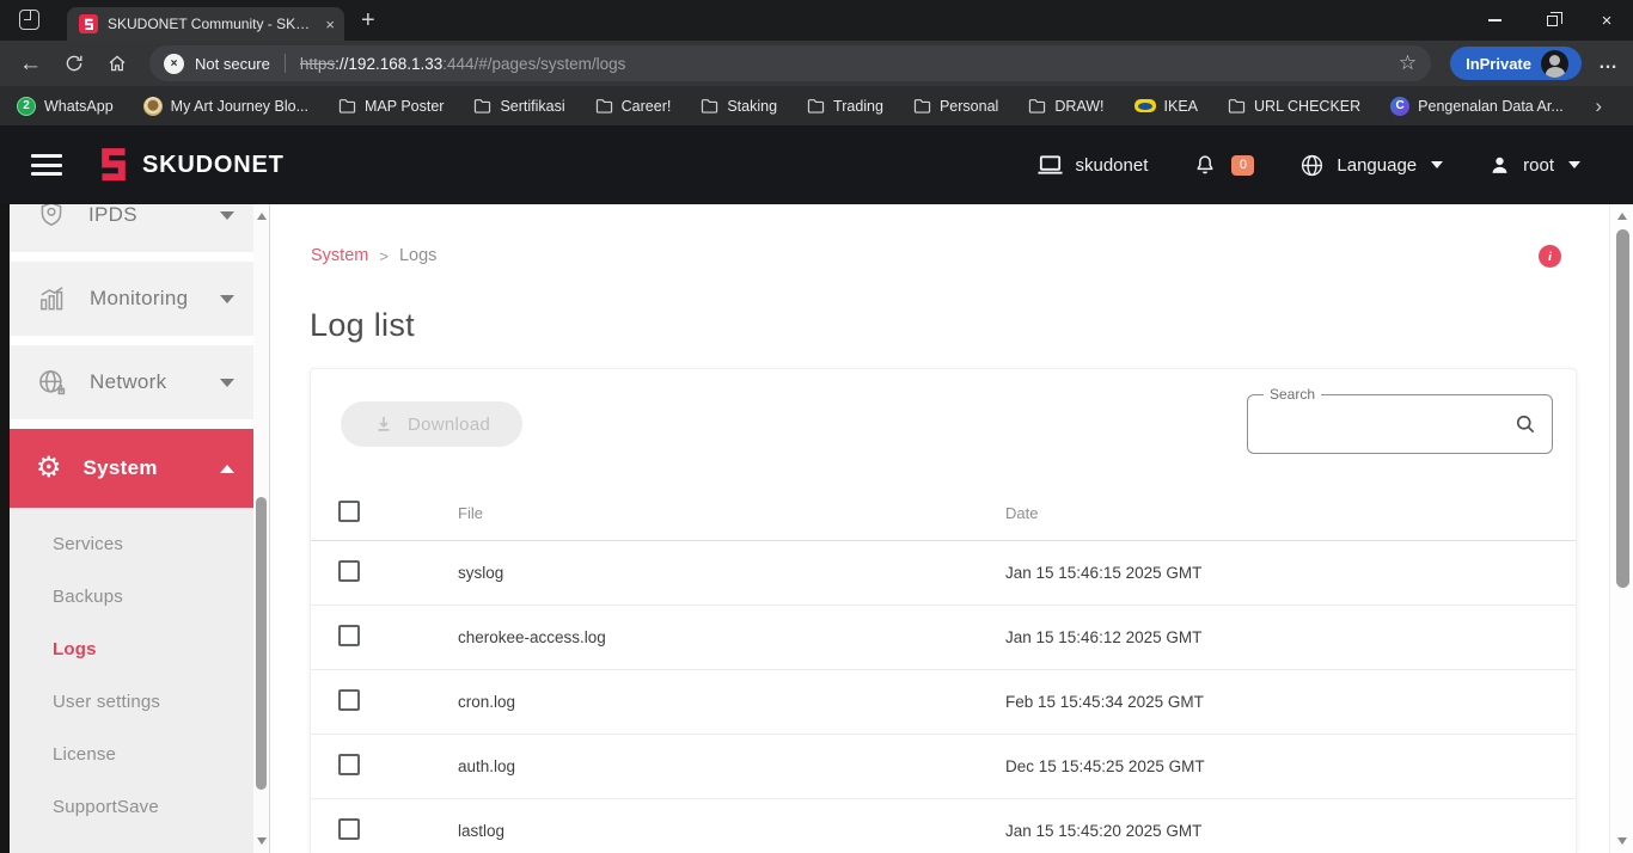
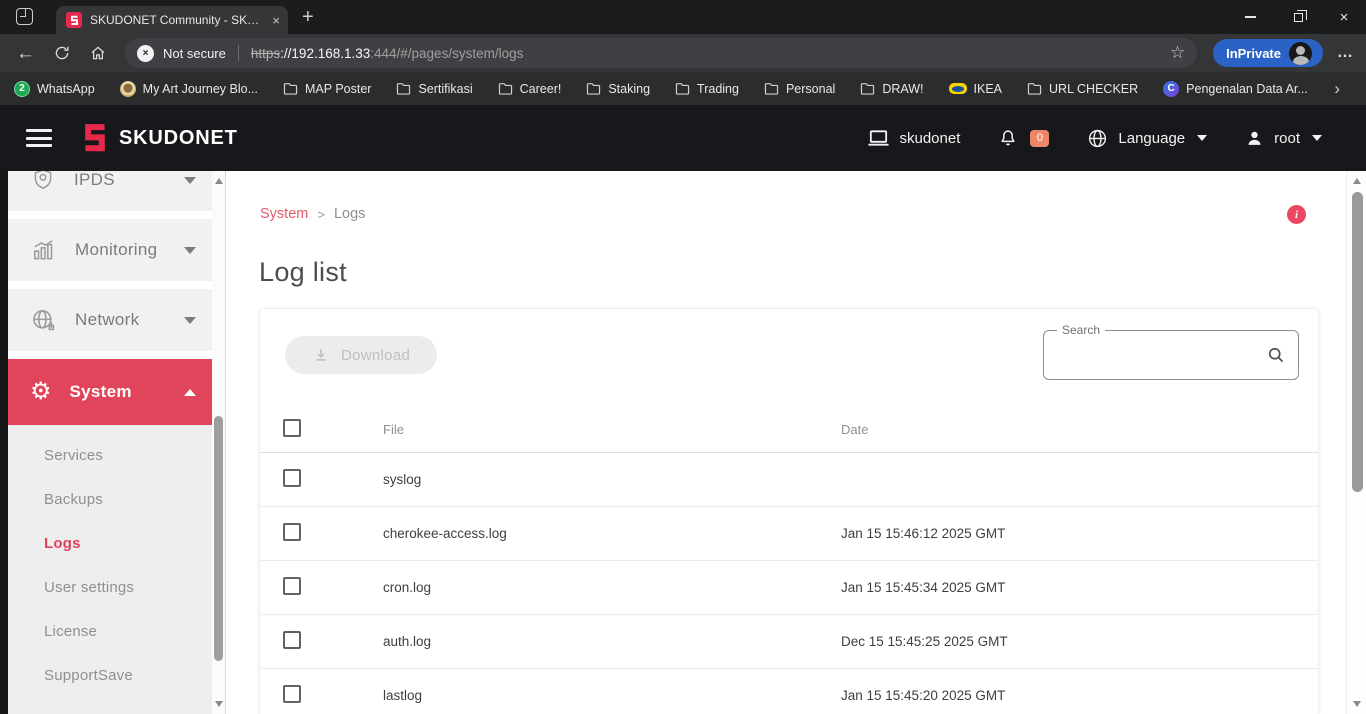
  SKUDONET Community - SKUD
  ×
  +
  ×
  ←
  ×
  Not secure
  https://192.168.1.33:444/#/pages/system/logs
  ☆
  InPrivate
  …
  2
  WhatsApp
  My Art Journey Blo...
  MAP Poster
  Sertifikasi
  Career!
  Staking
  Trading
  Personal
  DRAW!
  IKEA
  URL CHECKER
  C
  Pengenalan Data Ar...
  ›
  SKUDONET
  skudonet
  0
  Language
  root
  IPDS
  Monitoring
  Network
  ⚙
  System
  Services
  Backups
  Logs
  User settings
  License
  SupportSave
  System
  >
  Logs
  i
  Log list
  Download
  Search
  File
  Date
  syslog
- Jan 15 15:46:15 2025 GMT
  cherokee-access.log
  Jan 15 15:46:12 2025 GMT
  cron.log
- Feb 15 15:45:34 2025 GMT
+ Jan 15 15:45:34 2025 GMT
  auth.log
  Dec 15 15:45:25 2025 GMT
  lastlog
  Jan 15 15:45:20 2025 GMT
